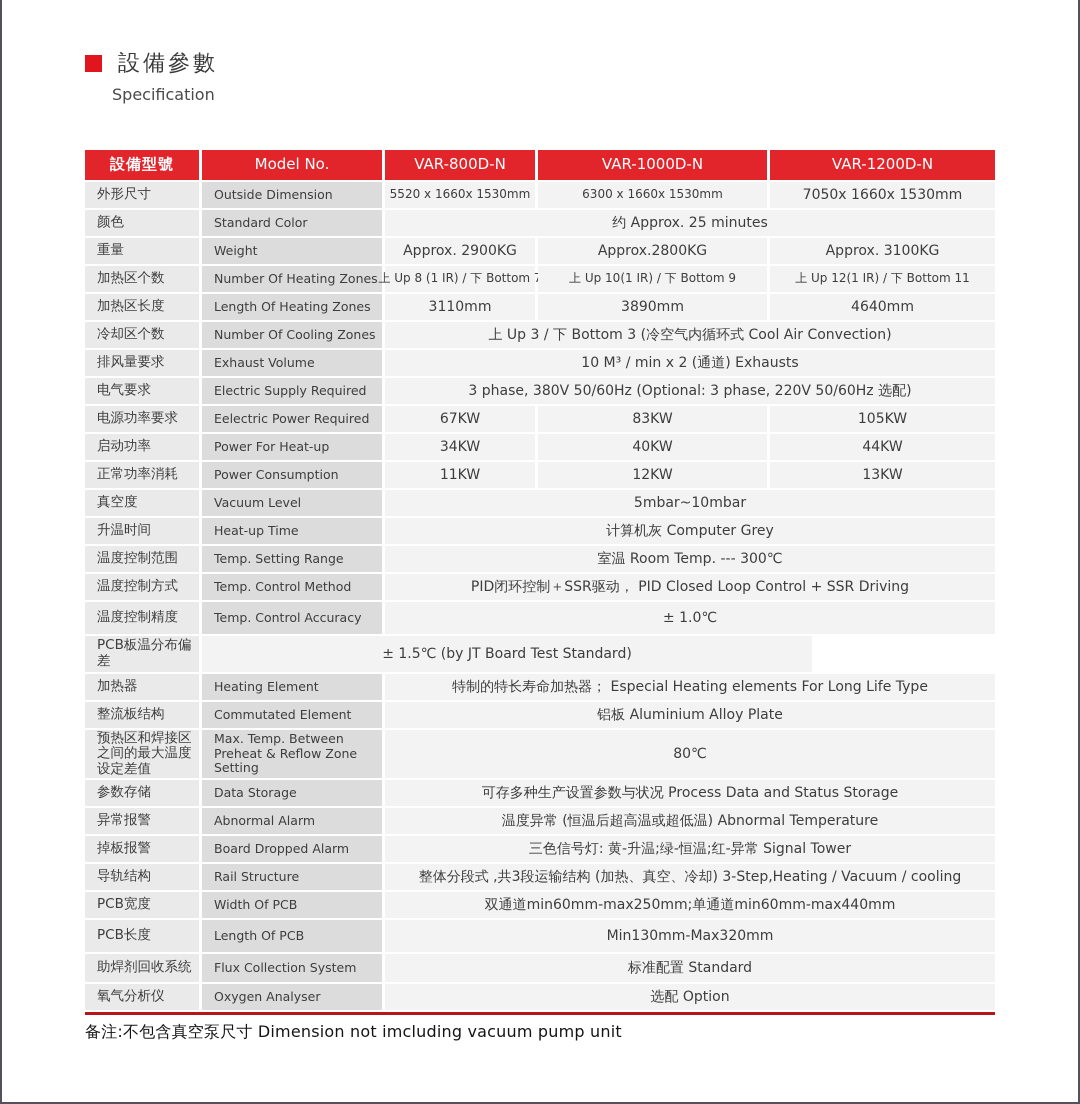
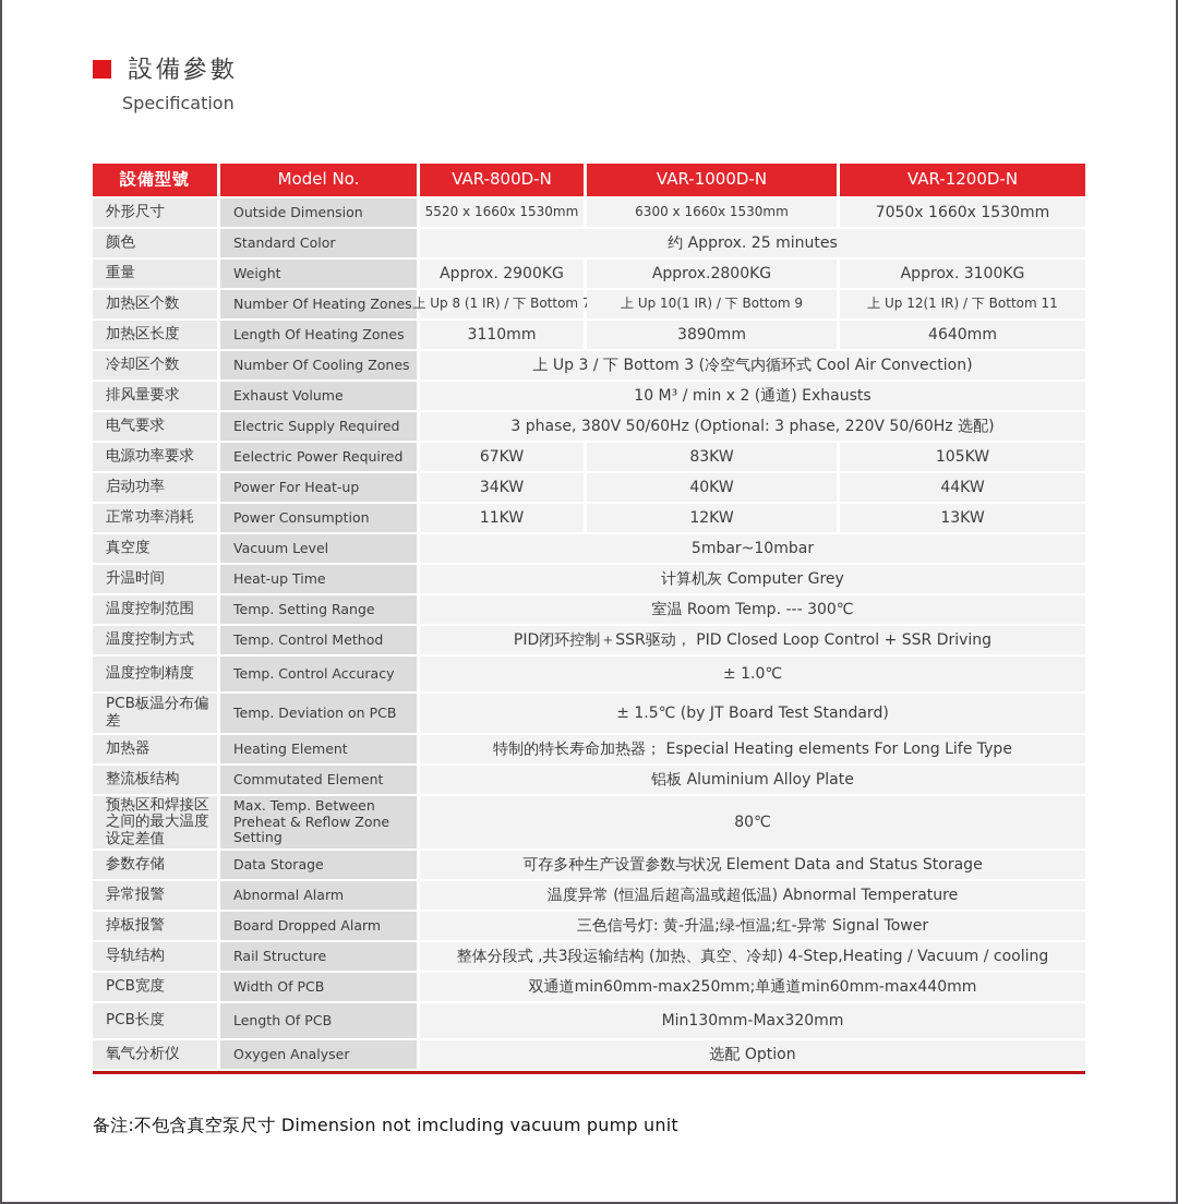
  設備參數
  Specification
  設備型號
  Model No.
  VAR-800D-N
  VAR-1000D-N
  VAR-1200D-N
  外形尺寸
  Outside Dimension
  5520 x 1660x 1530mm
  6300 x 1660x 1530mm
  7050x 1660x 1530mm
  颜色
  Standard Color
  约 Approx. 25 minutes
  重量
  Weight
  Approx. 2900KG
  Approx.2800KG
  Approx. 3100KG
  加热区个数
  Number Of Heating Zones
  上 Up 8 (1 IR) / 下 Bottom
  上 Up 10(1 IR) / 下 Bottom 9
  上 Up 12(1 IR) / 下 Bottom 11
  加热区长度
  Length Of Heating Zones
  3110mm
  3890mm
  4640mm
  冷却区个数
  Number Of Cooling Zones
  上 Up 3 / 下 Bottom 3 (冷空气内循环式 Cool Air Convection)
  排风量要求
  Exhaust Volume
  10 M³ / min x 2 (通道) Exhausts
  电气要求
  Electric Supply Required
  3 phase, 380V 50/60Hz (Optional: 3 phase, 220V 50/60Hz 选配)
  电源功率要求
  Eelectric Power Required
  67KW
  83KW
  105KW
  启动功率
  Power For Heat-up
  34KW
  40KW
  44KW
  正常功率消耗
  Power Consumption
  11KW
  12KW
  13KW
  真空度
  Vacuum Level
  5mbar~10mbar
  升温时间
  Heat-up Time
  计算机灰 Computer Grey
  温度控制范围
  Temp. Setting Range
  室温 Room Temp. --- 300℃
  温度控制方式
  Temp. Control Method
  PID闭环控制＋SSR驱动， PID Closed Loop Control + SSR Driving
  温度控制精度
  Temp. Control Accuracy
  ± 1.0℃
  PCB板温分布偏差
+ Temp. Deviation on PCB
  ± 1.5℃ (by JT Board Test Standard)
  加热器
  Heating Element
  特制的特长寿命加热器； Especial Heating elements For Long Life Type
  整流板结构
  Commutated Element
  铝板 Aluminium Alloy Plate
  预热区和焊接区之间的最大温度设定差值
  Max. Temp. Between Preheat & Reflow Zone Setting
  80℃
  参数存储
  Data Storage
- 可存多种生产设置参数与状况 Process Data and Status Storage
+ 可存多种生产设置参数与状况 Element Data and Status Storage
  异常报警
  Abnormal Alarm
  温度异常 (恒温后超高温或超低温) Abnormal Temperature
  掉板报警
  Board Dropped Alarm
  三色信号灯: 黄-升温;绿-恒温;红-异常 Signal Tower
  导轨结构
  Rail Structure
- 整体分段式 ,共3段运输结构 (加热、真空、冷却) 3-Step,Heating / Vacuum / cooling
+ 整体分段式 ,共3段运输结构 (加热、真空、冷却) 4-Step,Heating / Vacuum / cooling
  PCB宽度
  Width Of PCB
  双通道min60mm-max250mm;单通道min60mm-max440mm
  PCB长度
  Length Of PCB
  Min130mm-Max320mm
- 助焊剂回收系统
- Flux Collection System
- 标准配置 Standard
  氧气分析仪
  Oxygen Analyser
  选配 Option
  备注:不包含真空泵尺寸 Dimension not imcluding vacuum pump unit
